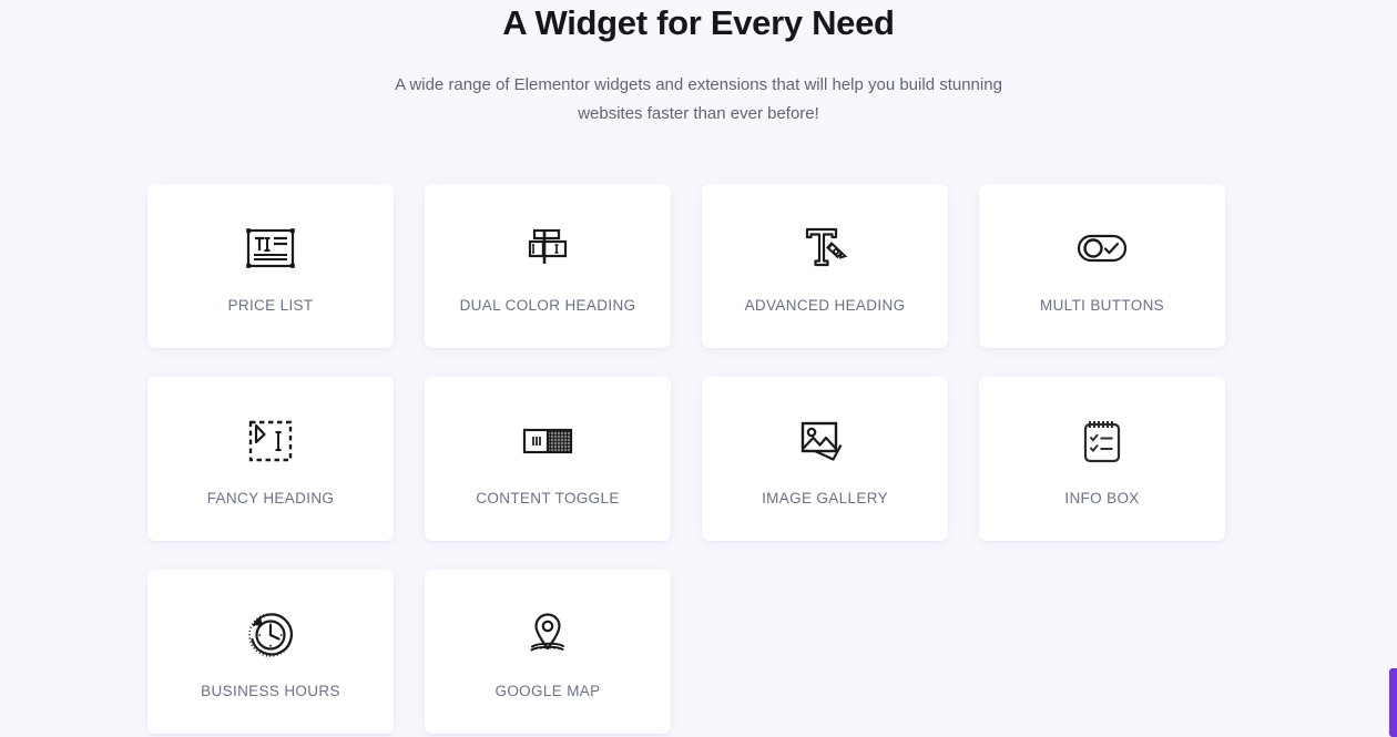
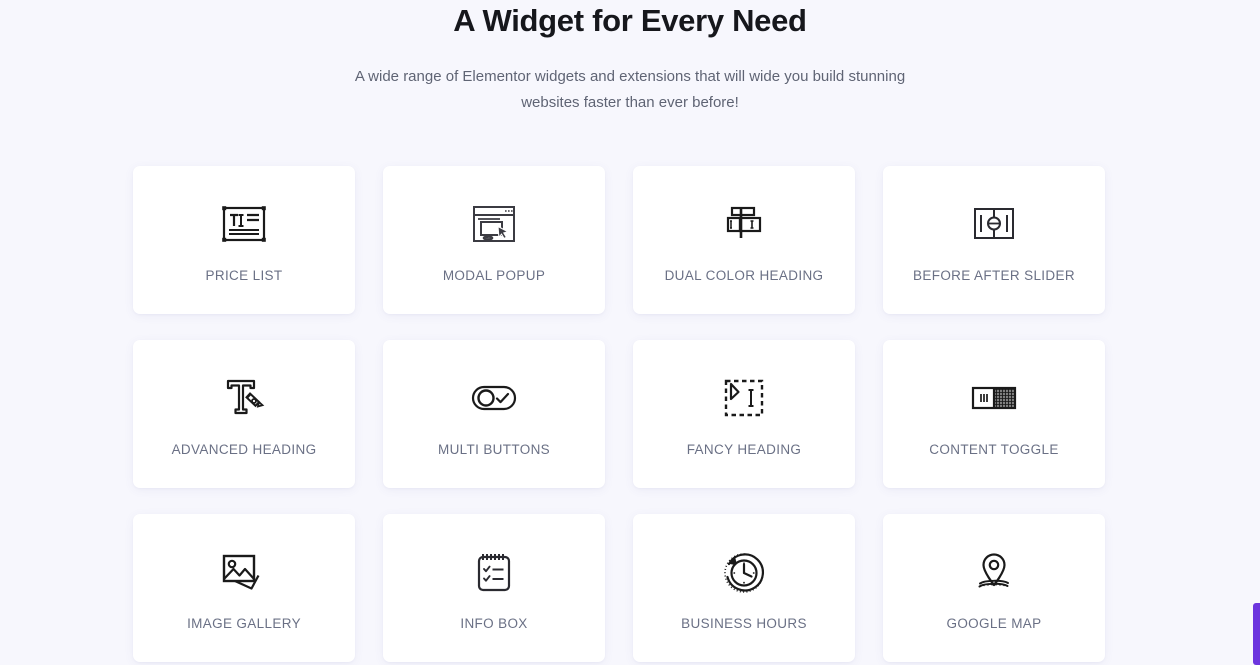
  A Widget for Every Need
- A wide range of Elementor widgets and extensions that will help you build stunning websites faster than ever before!
+ A wide range of Elementor widgets and extensions that will wide you build stunning websites faster than ever before!
  PRICE LIST
+ MODAL POPUP
  DUAL COLOR HEADING
+ BEFORE AFTER SLIDER
  ADVANCED HEADING
  MULTI BUTTONS
  FANCY HEADING
  CONTENT TOGGLE
  IMAGE GALLERY
  INFO BOX
  BUSINESS HOURS
  GOOGLE MAP
